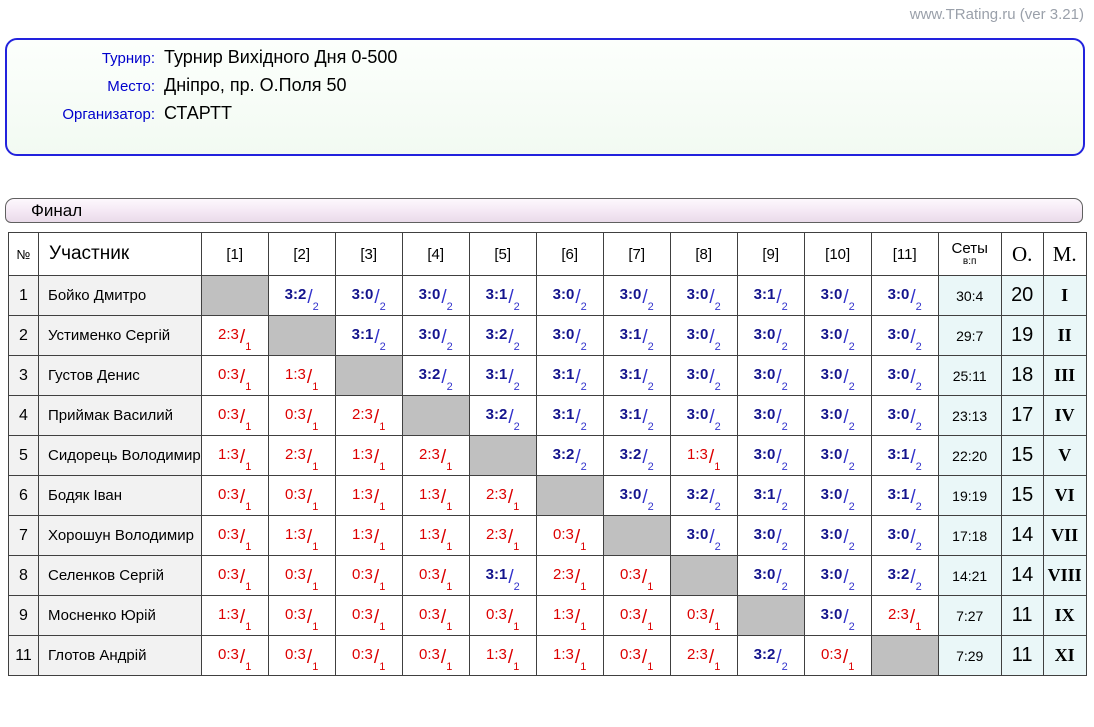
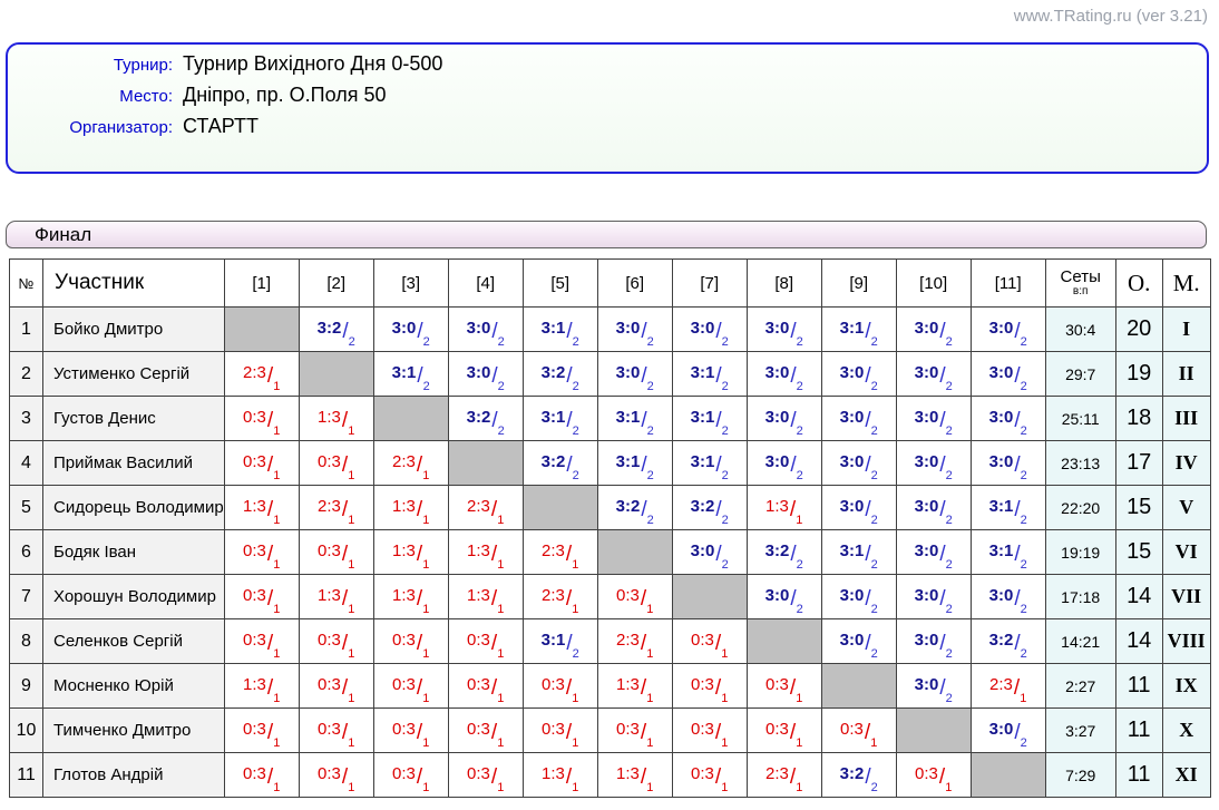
  www.TRating.ru (ver 3.21)
  Турнир:
  Турнир Вихідного Дня 0-500
  Место:
  Дніпро, пр. О.Поля 50
  Организатор:
  СТАРТТ
  Финал
  №	Участник	[1]	[2]	[3]	[4]	[5]	[6]	[7]	[8]	[9]	[10]	[11]	Сетыв:п	О.	М.
  1	Бойко Дмитро		3:2/2	3:0/2	3:0/2	3:1/2	3:0/2	3:0/2	3:0/2	3:1/2	3:0/2	3:0/2	30:4	20	I
  2	Устименко Сергій	2:3/1		3:1/2	3:0/2	3:2/2	3:0/2	3:1/2	3:0/2	3:0/2	3:0/2	3:0/2	29:7	19	II
  3	Густов Денис	0:3/1	1:3/1		3:2/2	3:1/2	3:1/2	3:1/2	3:0/2	3:0/2	3:0/2	3:0/2	25:11	18	III
  4	Приймак Василий	0:3/1	0:3/1	2:3/1		3:2/2	3:1/2	3:1/2	3:0/2	3:0/2	3:0/2	3:0/2	23:13	17	IV
  5	Сидорець Володимир	1:3/1	2:3/1	1:3/1	2:3/1		3:2/2	3:2/2	1:3/1	3:0/2	3:0/2	3:1/2	22:20	15	V
  6	Бодяк Іван	0:3/1	0:3/1	1:3/1	1:3/1	2:3/1		3:0/2	3:2/2	3:1/2	3:0/2	3:1/2	19:19	15	VI
  7	Хорошун Володимир	0:3/1	1:3/1	1:3/1	1:3/1	2:3/1	0:3/1		3:0/2	3:0/2	3:0/2	3:0/2	17:18	14	VII
  8	Селенков Сергій	0:3/1	0:3/1	0:3/1	0:3/1	3:1/2	2:3/1	0:3/1		3:0/2	3:0/2	3:2/2	14:21	14	VIII
- 9	Мосненко Юрій	1:3/1	0:3/1	0:3/1	0:3/1	0:3/1	1:3/1	0:3/1	0:3/1		3:0/2	2:3/1	7:27	11	IX
+ 9	Мосненко Юрій	1:3/1	0:3/1	0:3/1	0:3/1	0:3/1	1:3/1	0:3/1	0:3/1		3:0/2	2:3/1	2:27	11	IX
+ 10	Тимченко Дмитро	0:3/1	0:3/1	0:3/1	0:3/1	0:3/1	0:3/1	0:3/1	0:3/1	0:3/1		3:0/2	3:27	11	X
  11	Глотов Андрій	0:3/1	0:3/1	0:3/1	0:3/1	1:3/1	1:3/1	0:3/1	2:3/1	3:2/2	0:3/1		7:29	11	XI
